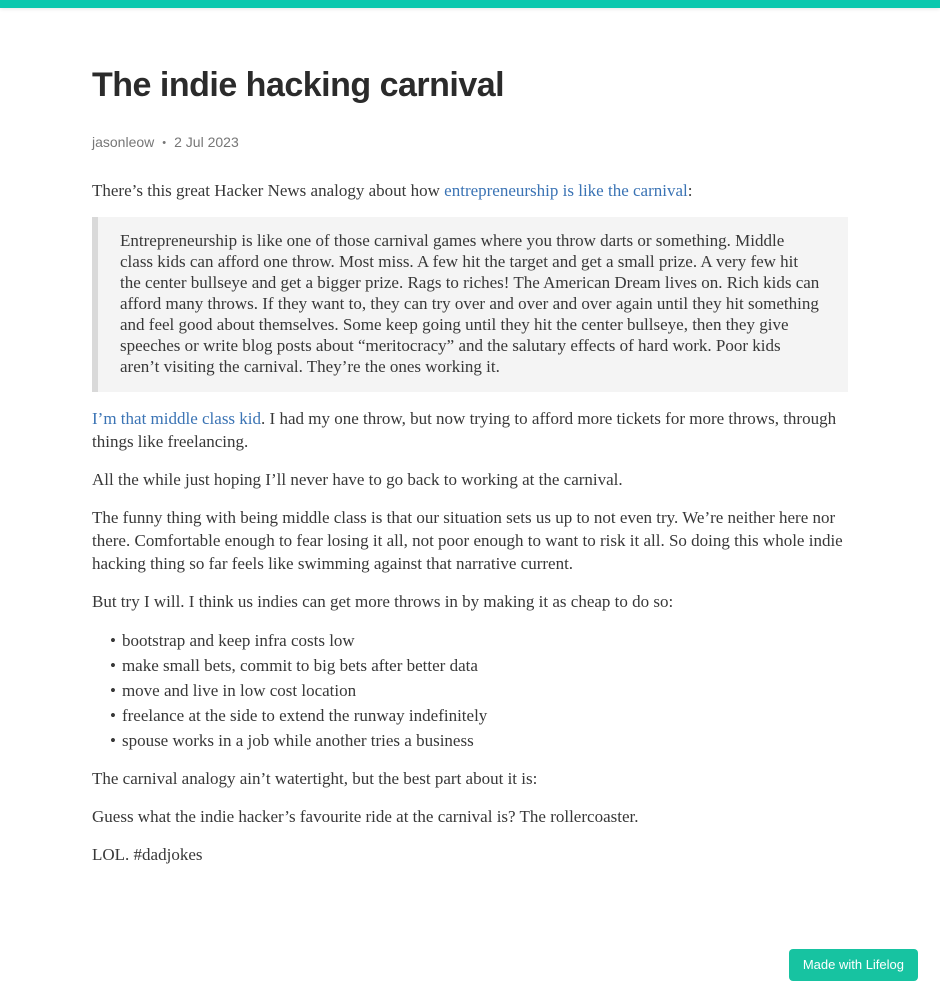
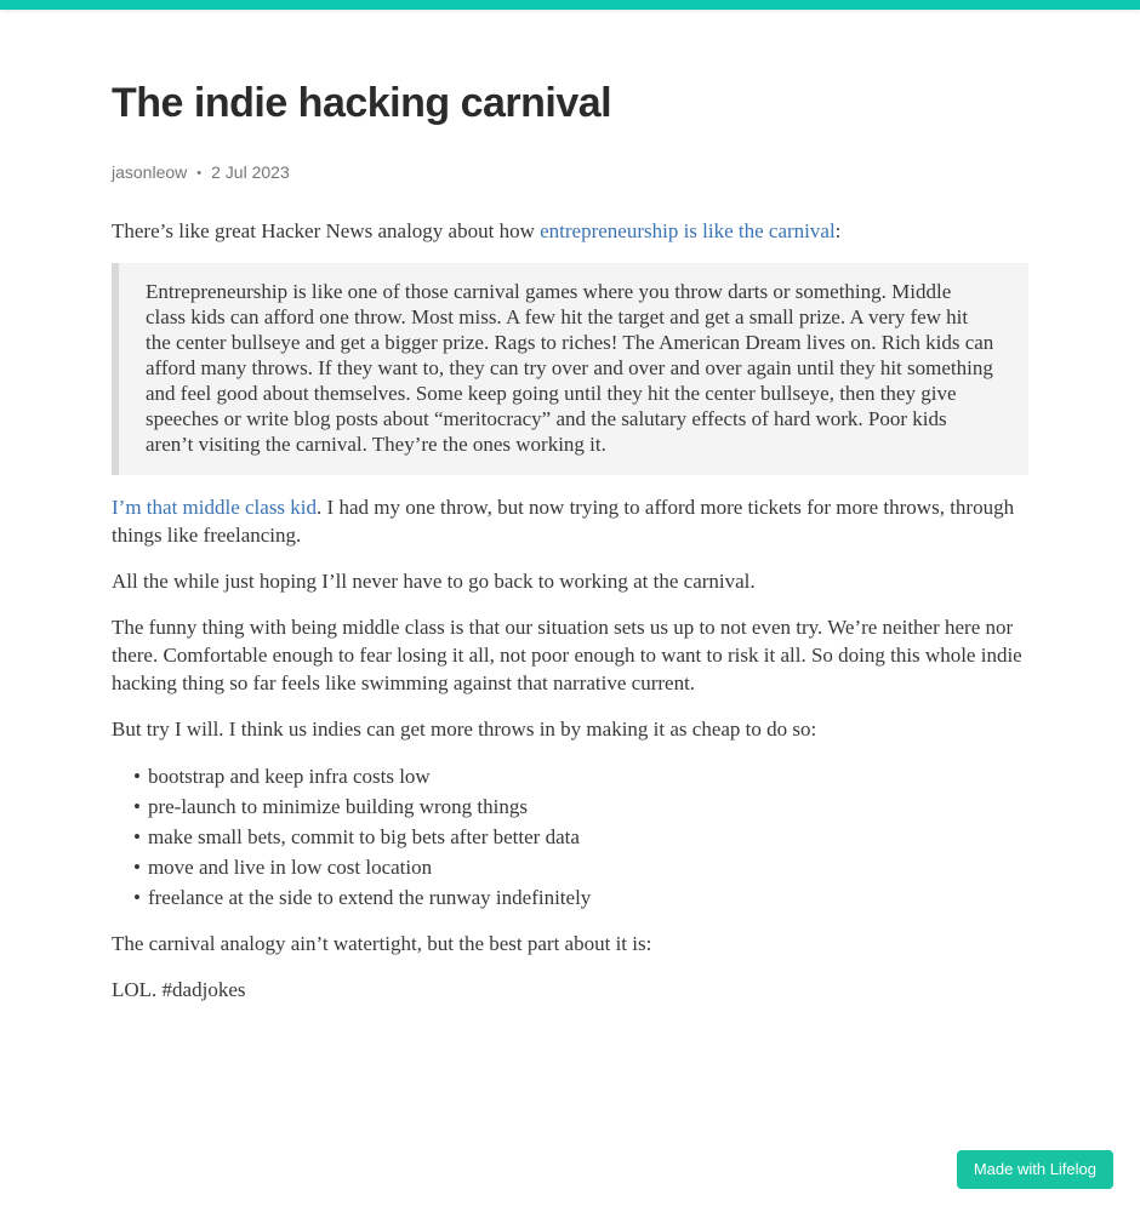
  The indie hacking carnival
  jasonleow • 2 Jul 2023
- There’s this great Hacker News analogy about how entrepreneurship is like the carnival:
+ There’s like great Hacker News analogy about how entrepreneurship is like the carnival:
  Entrepreneurship is like one of those carnival games where you throw darts or something. Middle class kids can afford one throw. Most miss. A few hit the target and get a small prize. A very few hit the center bullseye and get a bigger prize. Rags to riches! The American Dream lives on. Rich kids can afford many throws. If they want to, they can try over and over and over again until they hit something and feel good about themselves. Some keep going until they hit the center bullseye, then they give speeches or write blog posts about “meritocracy” and the salutary effects of hard work. Poor kids aren’t visiting the carnival. They’re the ones working it.
  I’m that middle class kid. I had my one throw, but now trying to afford more tickets for more throws, through things like freelancing.
  All the while just hoping I’ll never have to go back to working at the carnival.
  The funny thing with being middle class is that our situation sets us up to not even try. We’re neither here nor there. Comfortable enough to fear losing it all, not poor enough to want to risk it all. So doing this whole indie hacking thing so far feels like swimming against that narrative current.
  But try I will. I think us indies can get more throws in by making it as cheap to do so:
  bootstrap and keep infra costs low
+ pre-launch to minimize building wrong things
  make small bets, commit to big bets after better data
  move and live in low cost location
  freelance at the side to extend the runway indefinitely
- spouse works in a job while another tries a business
  The carnival analogy ain’t watertight, but the best part about it is:
- Guess what the indie hacker’s favourite ride at the carnival is? The rollercoaster.
  LOL. #dadjokes
  Made with Lifelog
